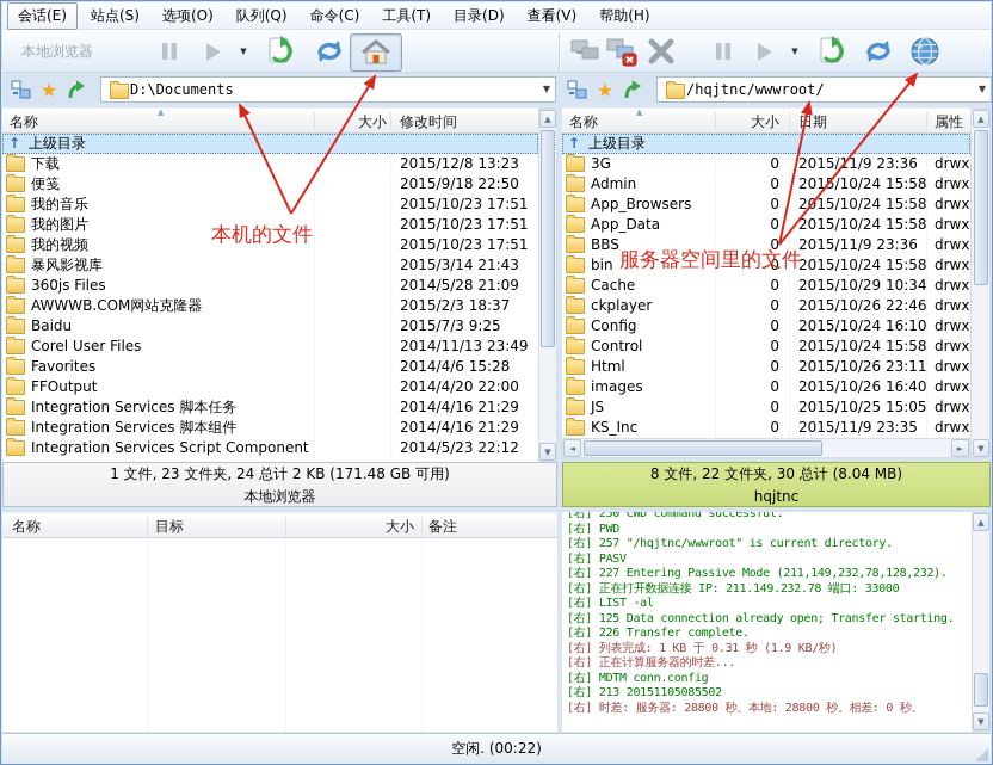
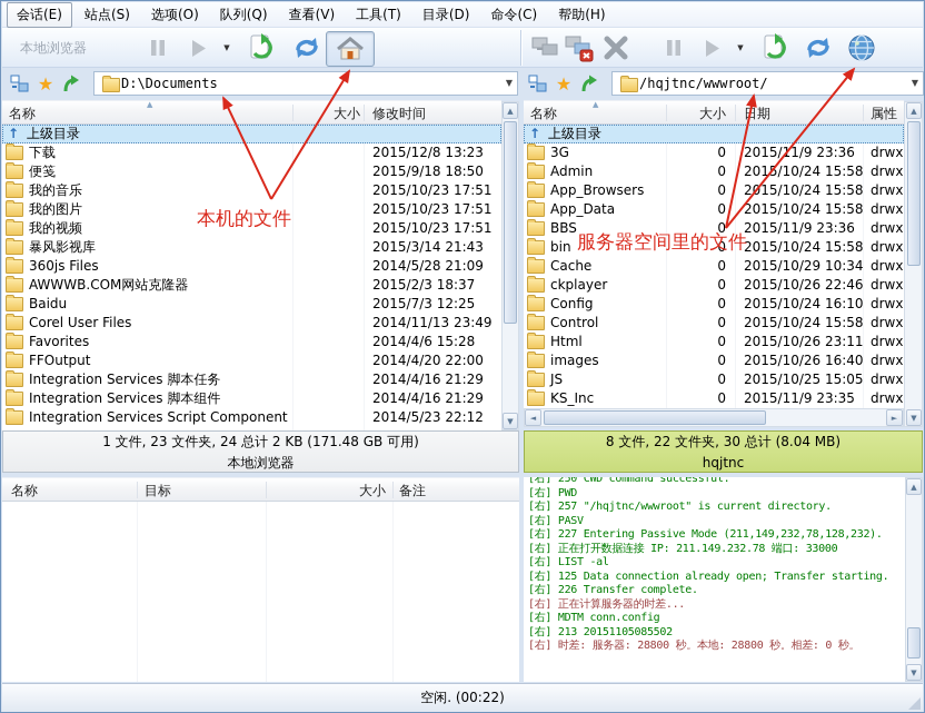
  会话(E)
  站点(S)
  选项(O)
  队列(Q)
- 命令(C)
+ 查看(V)
  工具(T)
  目录(D)
- 查看(V)
+ 命令(C)
  帮助(H)
  本地浏览器
  ▼
  ▼
  ★
  D:\Documents
  ▼
  ★
  /hqjtnc/wwwroot/
  ▼
  名称
  大小
  修改时间
  ▲
  ↑ 上级目录
  下载
  2015/12/8 13:23
  便笺
- 2015/9/18 22:50
+ 2015/9/18 18:50
  我的音乐
  2015/10/23 17:51
  我的图片
  2015/10/23 17:51
  我的视频
  2015/10/23 17:51
  暴风影视库
  2015/3/14 21:43
  360js Files
  2014/5/28 21:09
  AWWWB.COM网站克隆器
  2015/2/3 18:37
  Baidu
- 2015/7/3 9:25
+ 2015/7/3 12:25
  Corel User Files
  2014/11/13 23:49
  Favorites
  2014/4/6 15:28
  FFOutput
  2014/4/20 22:00
  Integration Services 脚本任务
  2014/4/16 21:29
  Integration Services 脚本组件
  2014/4/16 21:29
  Integration Services Script Component
  2014/5/23 22:12
  ▲
  ▼
  1 文件, 23 文件夹, 24 总计 2 KB (171.48 GB 可用)
  本地浏览器
  名称
  大小
  属性
  ▲
  ↑ 上级目录
  3G
  0
  2015/1/9 23:36
  drwx
  Admin
  0
  2015/10/24 15:58
  drwx
  App_Browsers
  0
  215/10/24 15:58
  drwx
  App_Data
  0
  2015/10/24 15:58
  drwx
  BBS
  0
  2015/11/9 23:36
  drwx
  bin
  0
  2015/10/24 15:58
  drwx
  Cache
  0
  2015/10/29 10:34
  drwx
  ckplayer
  0
  2015/10/26 22:46
  drwx
  Config
  0
  2015/10/24 16:10
  drwx
  Control
  0
  2015/10/24 15:58
  drwx
  Html
  0
  2015/10/26 23:11
  drwx
  images
  0
  2015/10/26 16:40
  drwx
  JS
  0
  2015/10/25 15:05
  drwx
  KS_Inc
  0
  2015/11/9 23:35
  drwx
  ◄
  ►
  ▲
  ▼
  8 文件, 22 文件夹, 30 总计 (8.04 MB)
  hqjtnc
  名称
  目标
  大小
  备注
  [右] 250 CWD command successful.
  [右] PWD
  [右] 257 "/hqjtnc/wwwroot" is current directory.
  [右] PASV
  [右] 227 Entering Passive Mode (211,149,232,78,128,232).
  [右] 正在打开数据连接 IP: 211.149.232.78 端口: 33000
  [右] LIST -al
  [右] 125 Data connection already open; Transfer starting.
  [右] 226 Transfer complete.
- [右] 列表完成: 1 KB 于 0.31 秒 (1.9 KB/秒)
  [右] 正在计算服务器的时差...
  [右] MDTM conn.config
  [右] 213 20151105085502
  [右] 时差: 服务器: 28800 秒。本地: 28800 秒。相差: 0 秒。
  ▲
  ▼
  空闲. (00:22)
  本机的文件
  服务器空间里的文件
